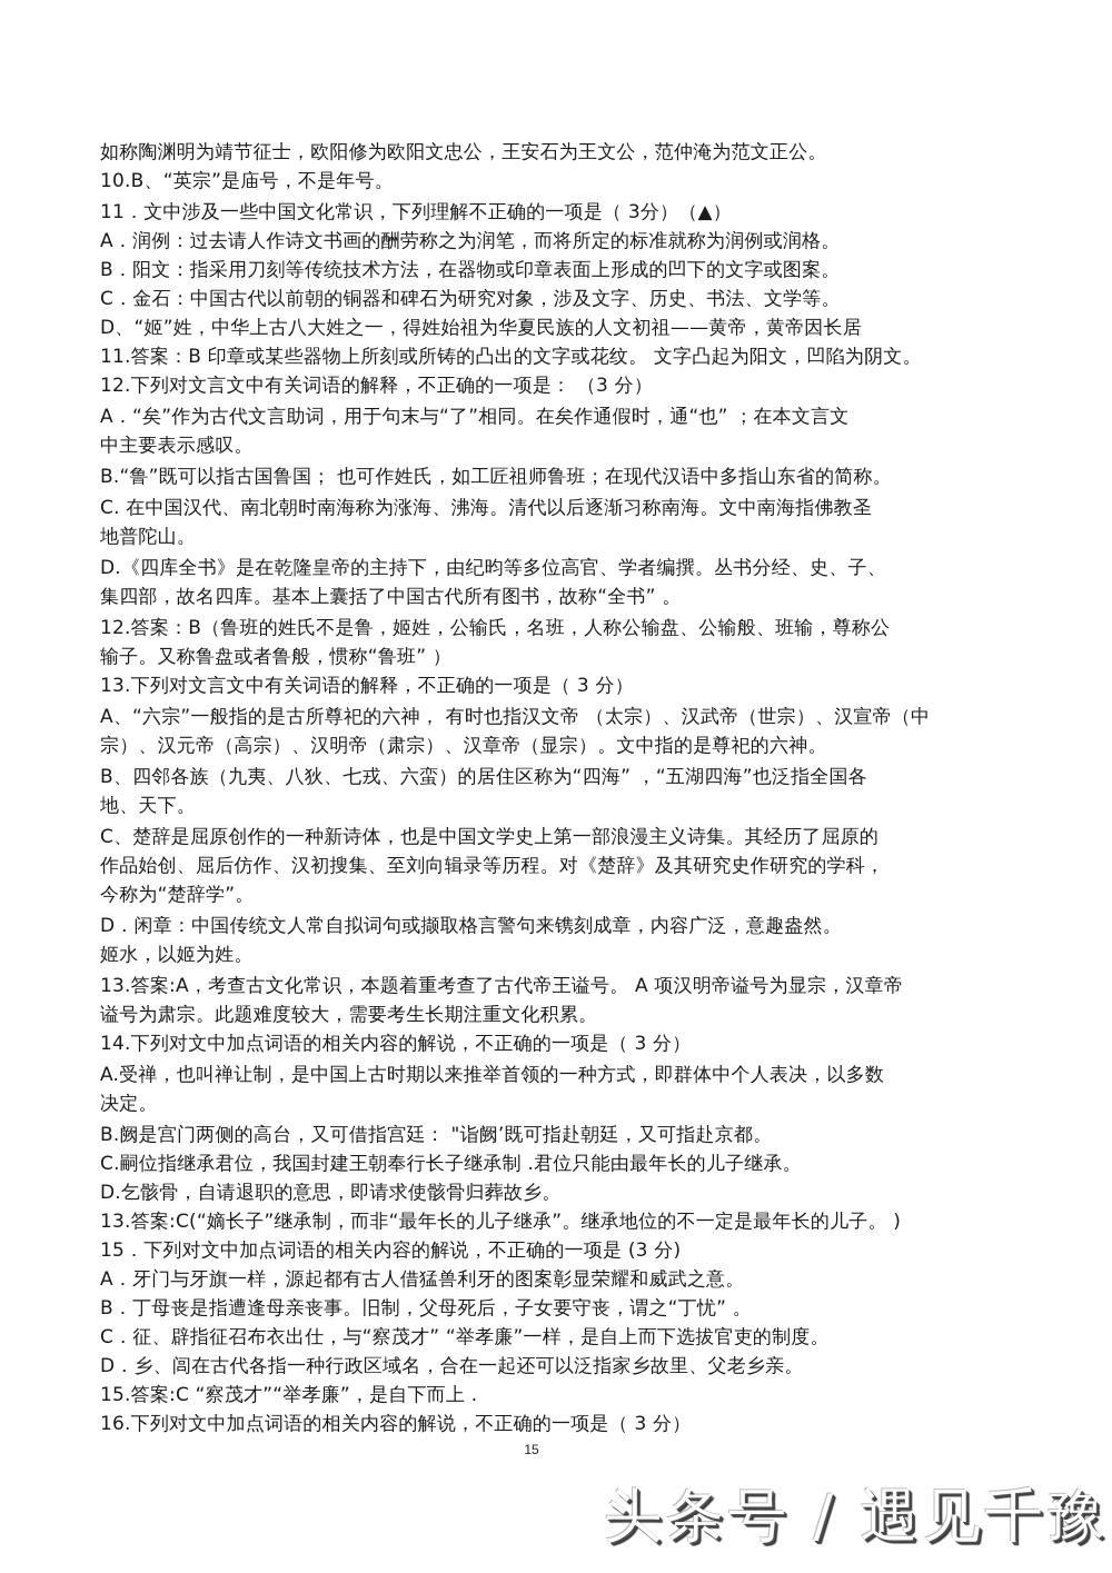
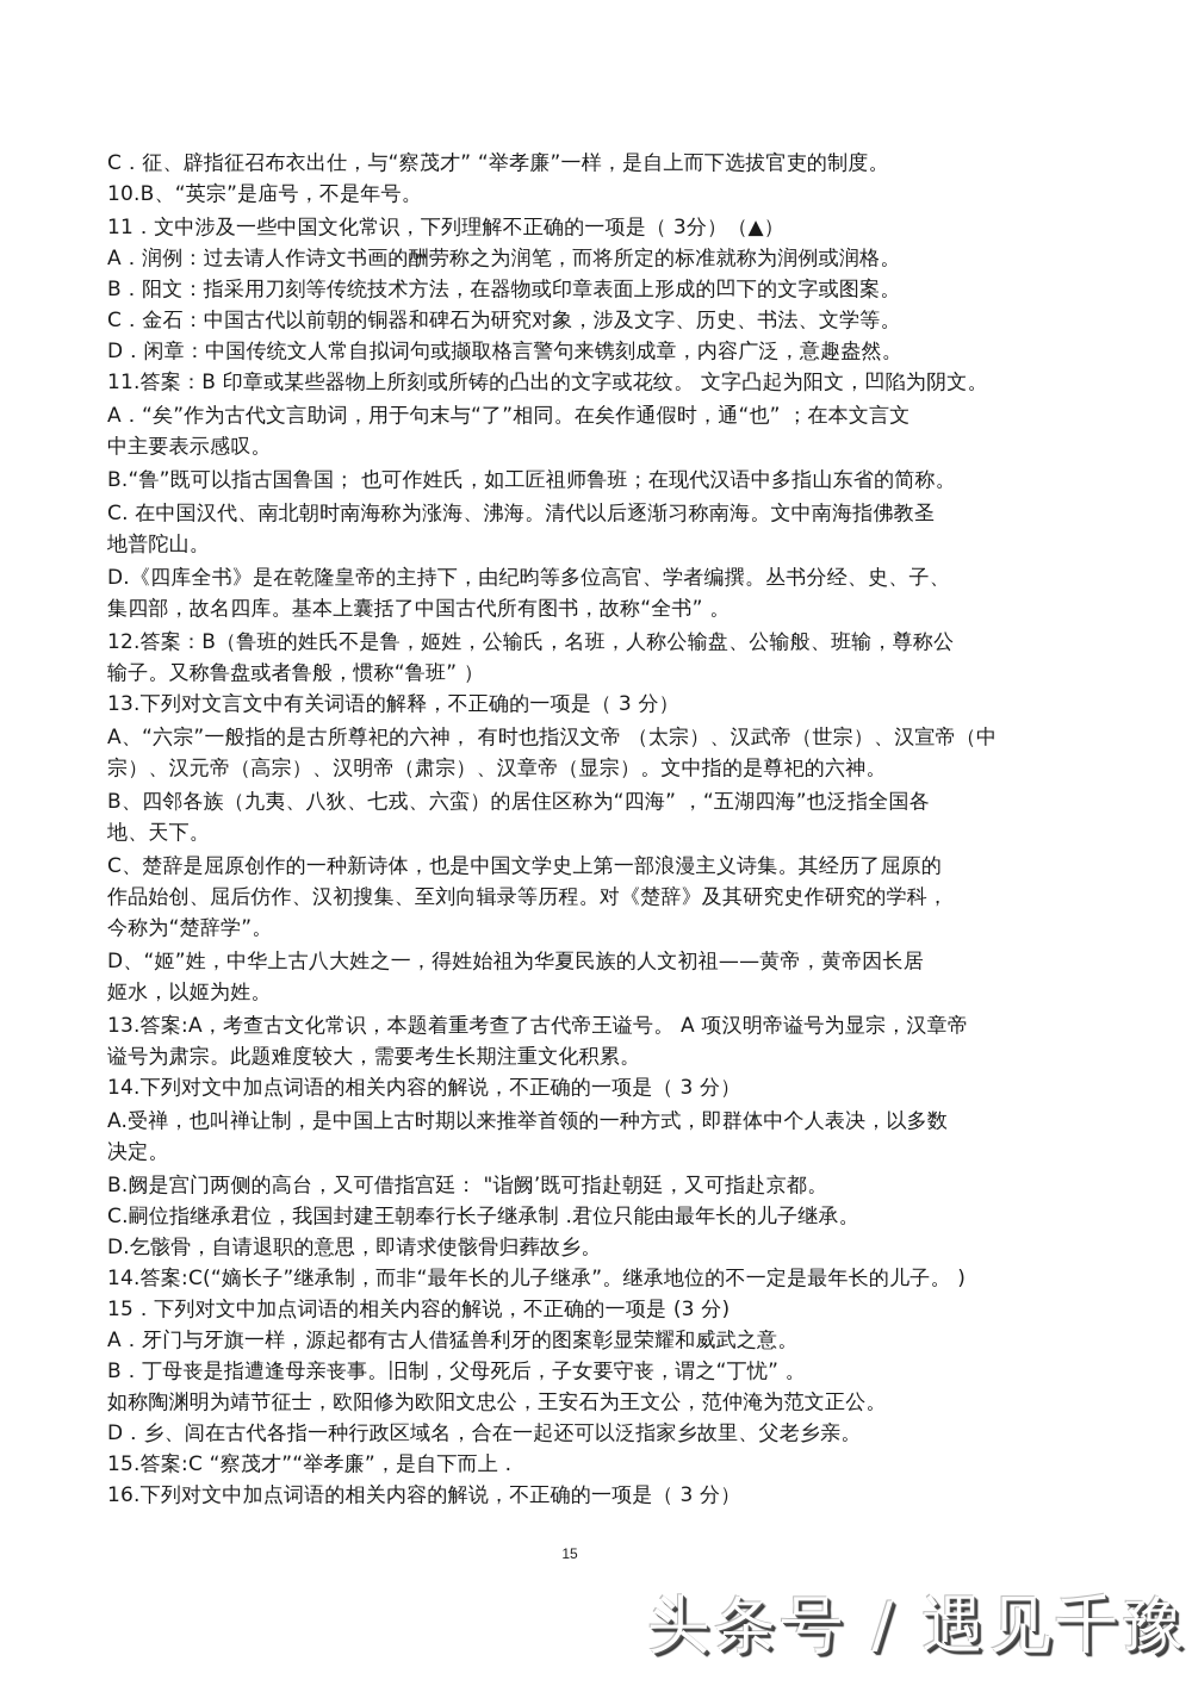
- 如称陶渊明为靖节征士，欧阳修为欧阳文忠公，王安石为王文公，范仲淹为范文正公。
+ C．征、辟指征召布衣出仕，与“察茂才” “举孝廉”一样，是自上而下选拔官吏的制度。
  10.B、“英宗”是庙号，不是年号。
  11．文中涉及一些中国文化常识，下列理解不正确的一项是（ 3分）（▲）
  A．润例：过去请人作诗文书画的酬劳称之为润笔，而将所定的标准就称为润例或润格。
  B．阳文：指采用刀刻等传统技术方法，在器物或印章表面上形成的凹下的文字或图案。
  C．金石：中国古代以前朝的铜器和碑石为研究对象，涉及文字、历史、书法、文学等。
- D、“姬”姓，中华上古八大姓之一，得姓始祖为华夏民族的人文初祖——黄帝，黄帝因长居
+ D．闲章：中国传统文人常自拟词句或撷取格言警句来镌刻成章，内容广泛，意趣盎然。
  11.答案：B 印章或某些器物上所刻或所铸的凸出的文字或花纹。 文字凸起为阳文，凹陷为阴文。
- 12.下列对文言文中有关词语的解释，不正确的一项是： （3 分）
  A．“矣”作为古代文言助词，用于句末与“了”相同。在矣作通假时，通“也” ；在本文言文
  中主要表示感叹。
  B.“鲁”既可以指古国鲁国； 也可作姓氏，如工匠祖师鲁班；在现代汉语中多指山东省的简称。
  C. 在中国汉代、南北朝时南海称为涨海、沸海。清代以后逐渐习称南海。文中南海指佛教圣
  地普陀山。
  D.《四库全书》是在乾隆皇帝的主持下，由纪昀等多位高官、学者编撰。丛书分经、史、子、
  集四部，故名四库。基本上囊括了中国古代所有图书，故称“全书” 。
  12.答案：B（鲁班的姓氏不是鲁，姬姓，公输氏，名班，人称公输盘、公输般、班输，尊称公
  输子。又称鲁盘或者鲁般，惯称“鲁班” ）
  13.下列对文言文中有关词语的解释，不正确的一项是（ 3 分）
  A、“六宗”一般指的是古所尊祀的六神， 有时也指汉文帝 （太宗）、汉武帝（世宗）、汉宣帝（中
  宗）、汉元帝（高宗）、汉明帝（肃宗）、汉章帝（显宗）。文中指的是尊祀的六神。
  B、四邻各族（九夷、八狄、七戎、六蛮）的居住区称为“四海” ，“五湖四海”也泛指全国各
  地、天下。
  C、楚辞是屈原创作的一种新诗体，也是中国文学史上第一部浪漫主义诗集。其经历了屈原的
  作品始创、屈后仿作、汉初搜集、至刘向辑录等历程。对《楚辞》及其研究史作研究的学科，
  今称为“楚辞学”。
- D．闲章：中国传统文人常自拟词句或撷取格言警句来镌刻成章，内容广泛，意趣盎然。
+ D、“姬”姓，中华上古八大姓之一，得姓始祖为华夏民族的人文初祖——黄帝，黄帝因长居
  姬水，以姬为姓。
  13.答案:A，考查古文化常识，本题着重考查了古代帝王谥号。 A 项汉明帝谥号为显宗，汉章帝
  谥号为肃宗。此题难度较大，需要考生长期注重文化积累。
  14.下列对文中加点词语的相关内容的解说，不正确的一项是（ 3 分）
  A.受禅，也叫禅让制，是中国上古时期以来推举首领的一种方式，即群体中个人表决，以多数
  决定。
  B.阙是宫门两侧的高台，又可借指宫廷： "诣阙’既可指赴朝廷，又可指赴京都。
  C.嗣位指继承君位，我国封建王朝奉行长子继承制 .君位只能由最年长的儿子继承。
  D.乞骸骨，自请退职的意思，即请求使骸骨归葬故乡。
- 13.答案:C(“嫡长子”继承制，而非“最年长的儿子继承”。继承地位的不一定是最年长的儿子。 )
+ 14.答案:C(“嫡长子”继承制，而非“最年长的儿子继承”。继承地位的不一定是最年长的儿子。 )
  15．下列对文中加点词语的相关内容的解说，不正确的一项是 (3 分)
  A．牙门与牙旗一样，源起都有古人借猛兽利牙的图案彰显荣耀和威武之意。
  B．丁母丧是指遭逢母亲丧事。旧制，父母死后，子女要守丧，谓之“丁忧” 。
- C．征、辟指征召布衣出仕，与“察茂才” “举孝廉”一样，是自上而下选拔官吏的制度。
+ 如称陶渊明为靖节征士，欧阳修为欧阳文忠公，王安石为王文公，范仲淹为范文正公。
  D．乡、闾在古代各指一种行政区域名，合在一起还可以泛指家乡故里、父老乡亲。
  15.答案:C “察茂才”“举孝廉”，是自下而上 .
  16.下列对文中加点词语的相关内容的解说，不正确的一项是（ 3 分）
  15
  头条号 / 遇见千豫
